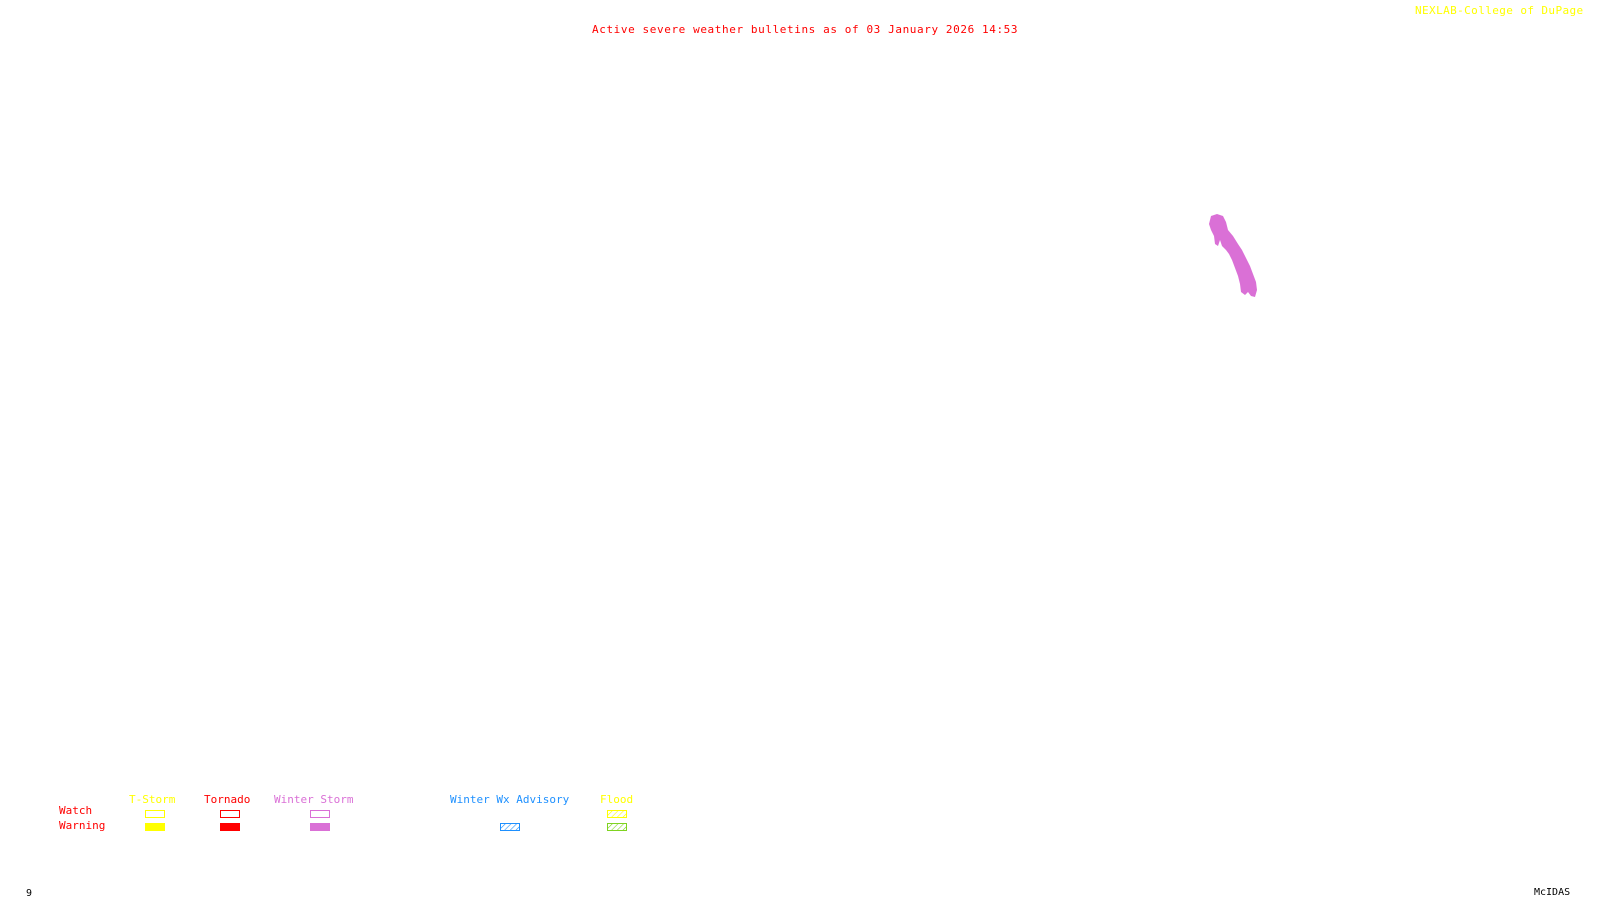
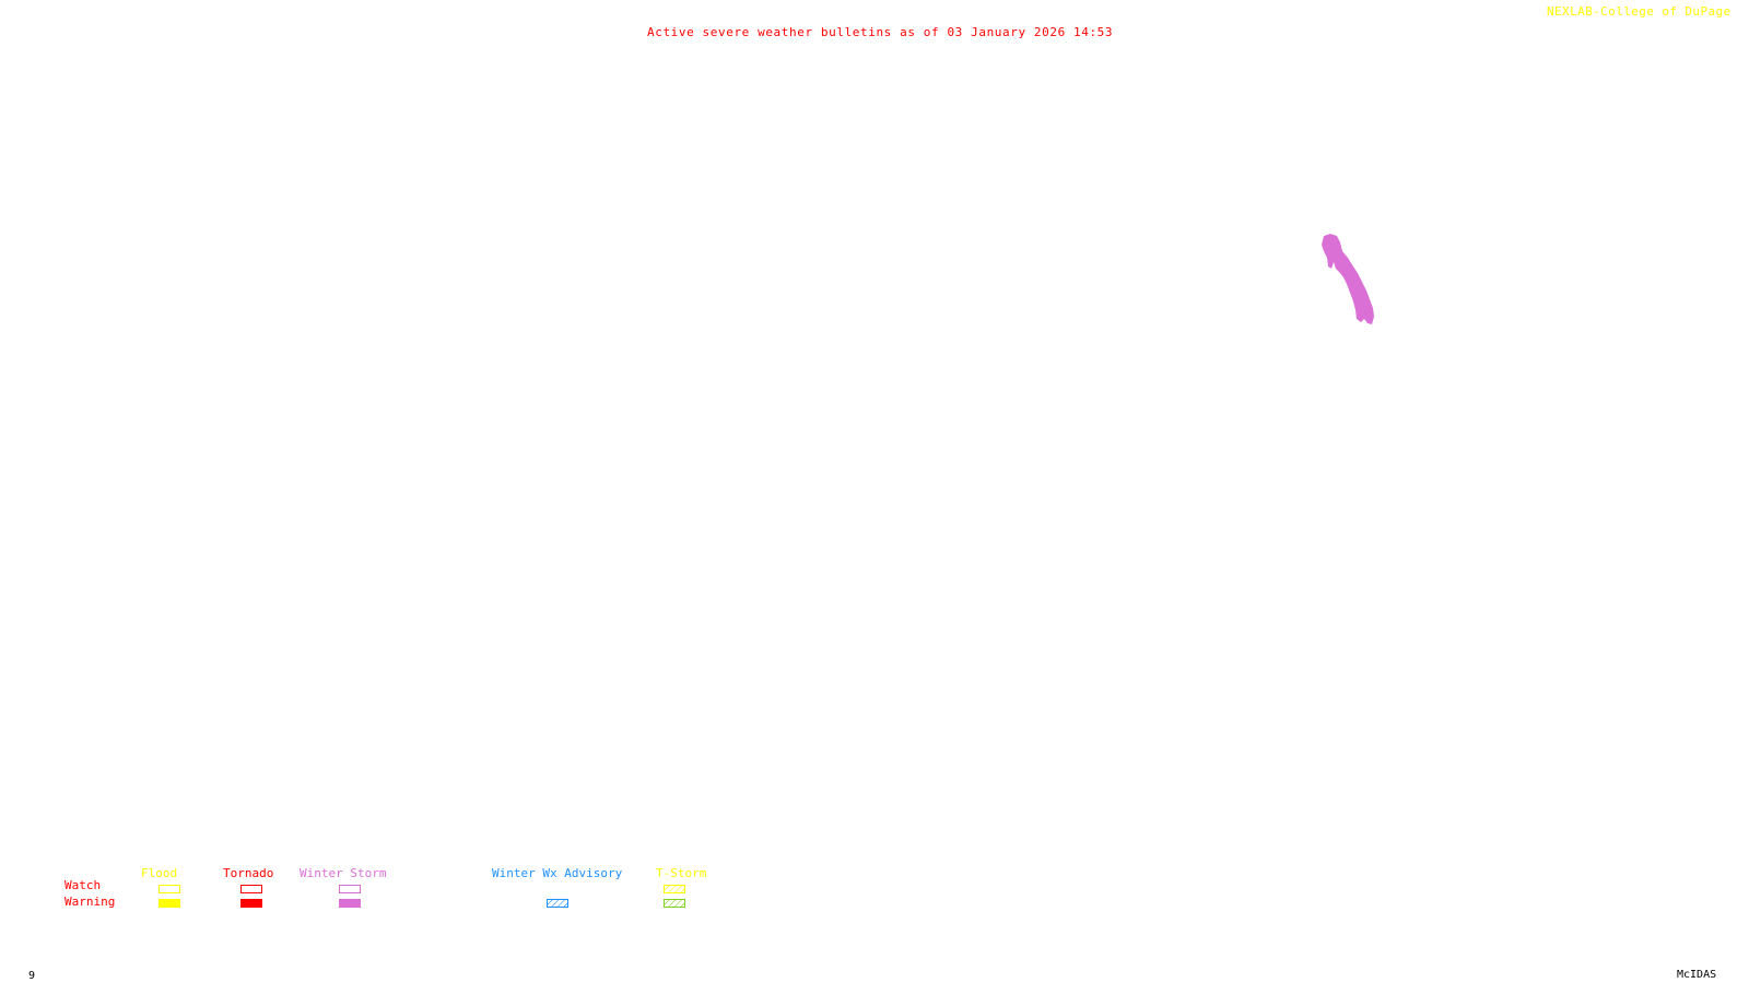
  Active severe weather bulletins as of 03 January 2026 14:53
  NEXLAB-College of DuPage
  Watch
  Warning
- T-Storm
+ Flood
  Tornado
  Winter Storm
  Winter Wx Advisory
- Flood
+ T-Storm
  9
  McIDAS
